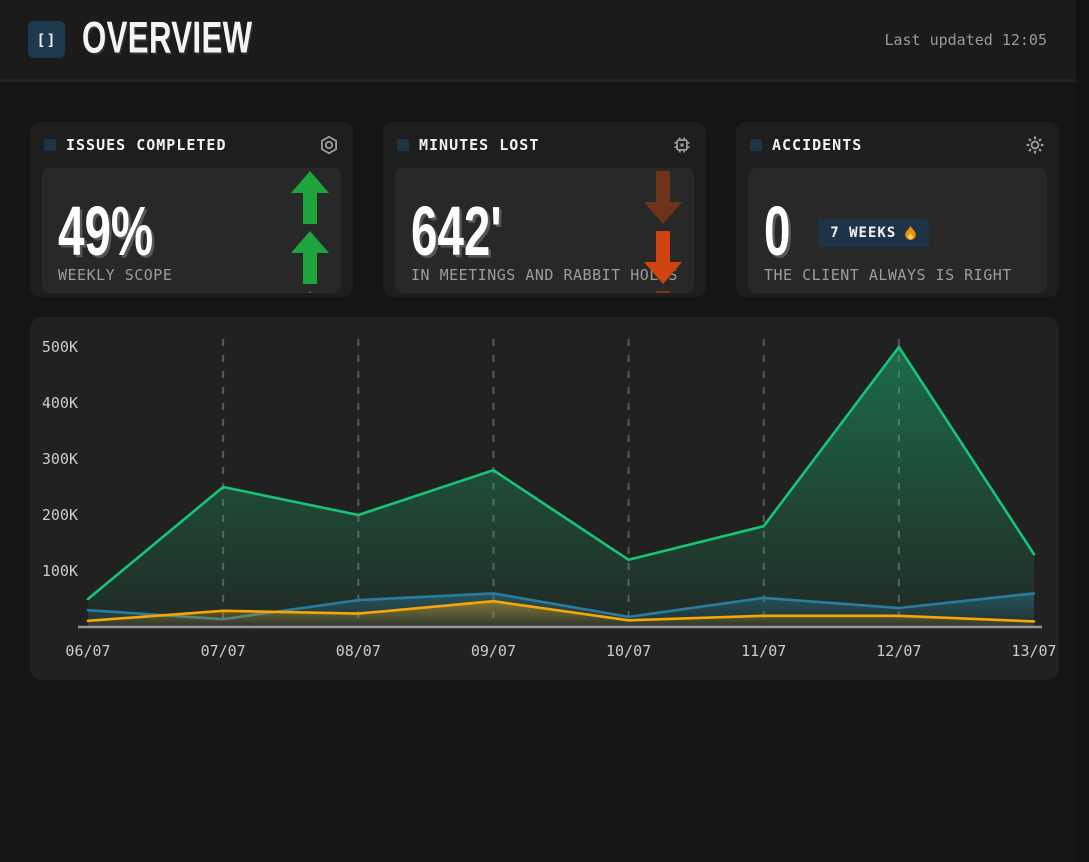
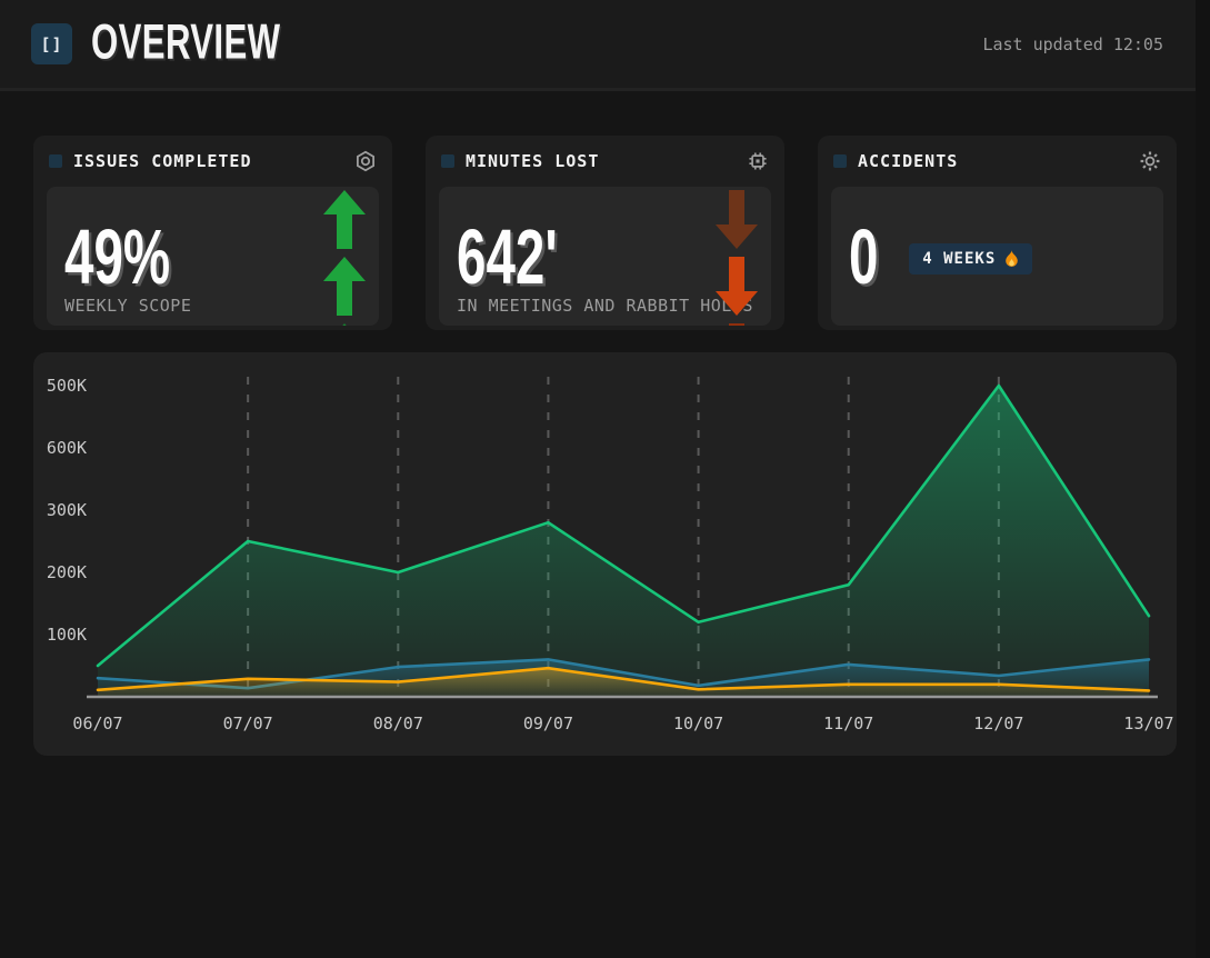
  []
  OVERVIEW
  Last updated 12:05
  ISSUES COMPLETED
  49%
  WEEKLY SCOPE
  MINUTES LOST
  642'
  IN MEETINGS AND RABBIT HOLS
  ACCIDENTS
  0
- 7 WEEKS
+ 4 WEEKS
- THE CLIENT ALWAYS IS RIGHT
  100K
  200K
  300K
- 400K
+ 600K
  500K
  06/07
  07/07
  08/07
  09/07
  10/07
  11/07
  12/07
  13/07
